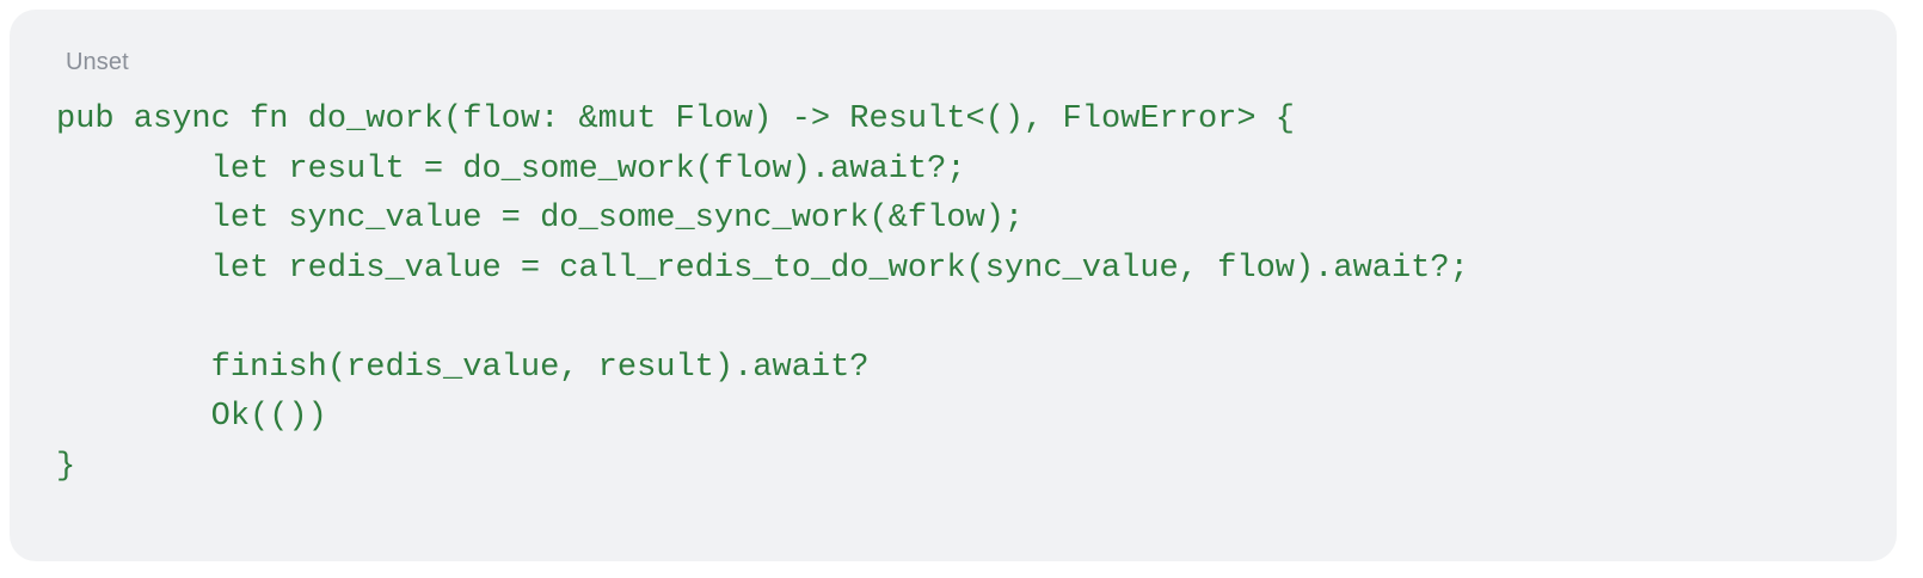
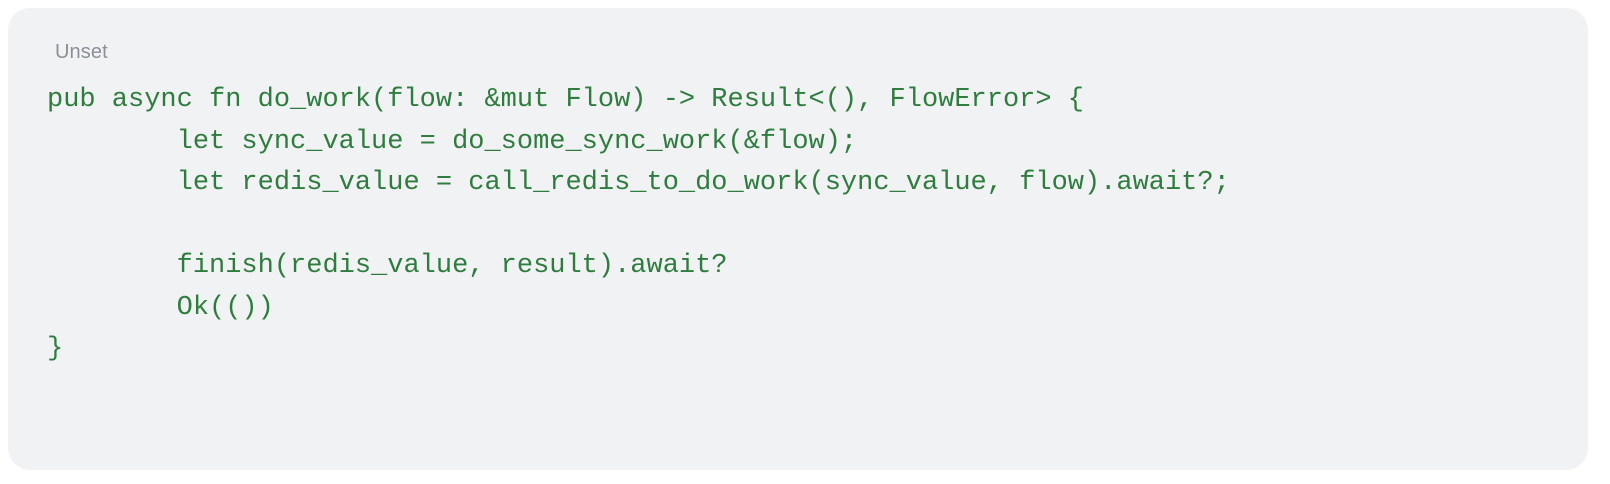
  Unset
  pub async fn do_work(flow: &mut Flow) -> Result<(), FlowError> {
- let result = do_some_work(flow).await?;
  let sync_value = do_some_sync_work(&flow);
  let redis_value = call_redis_to_do_work(sync_value, flow).await?;
  finish(redis_value, result).await?
  Ok(())
  }
